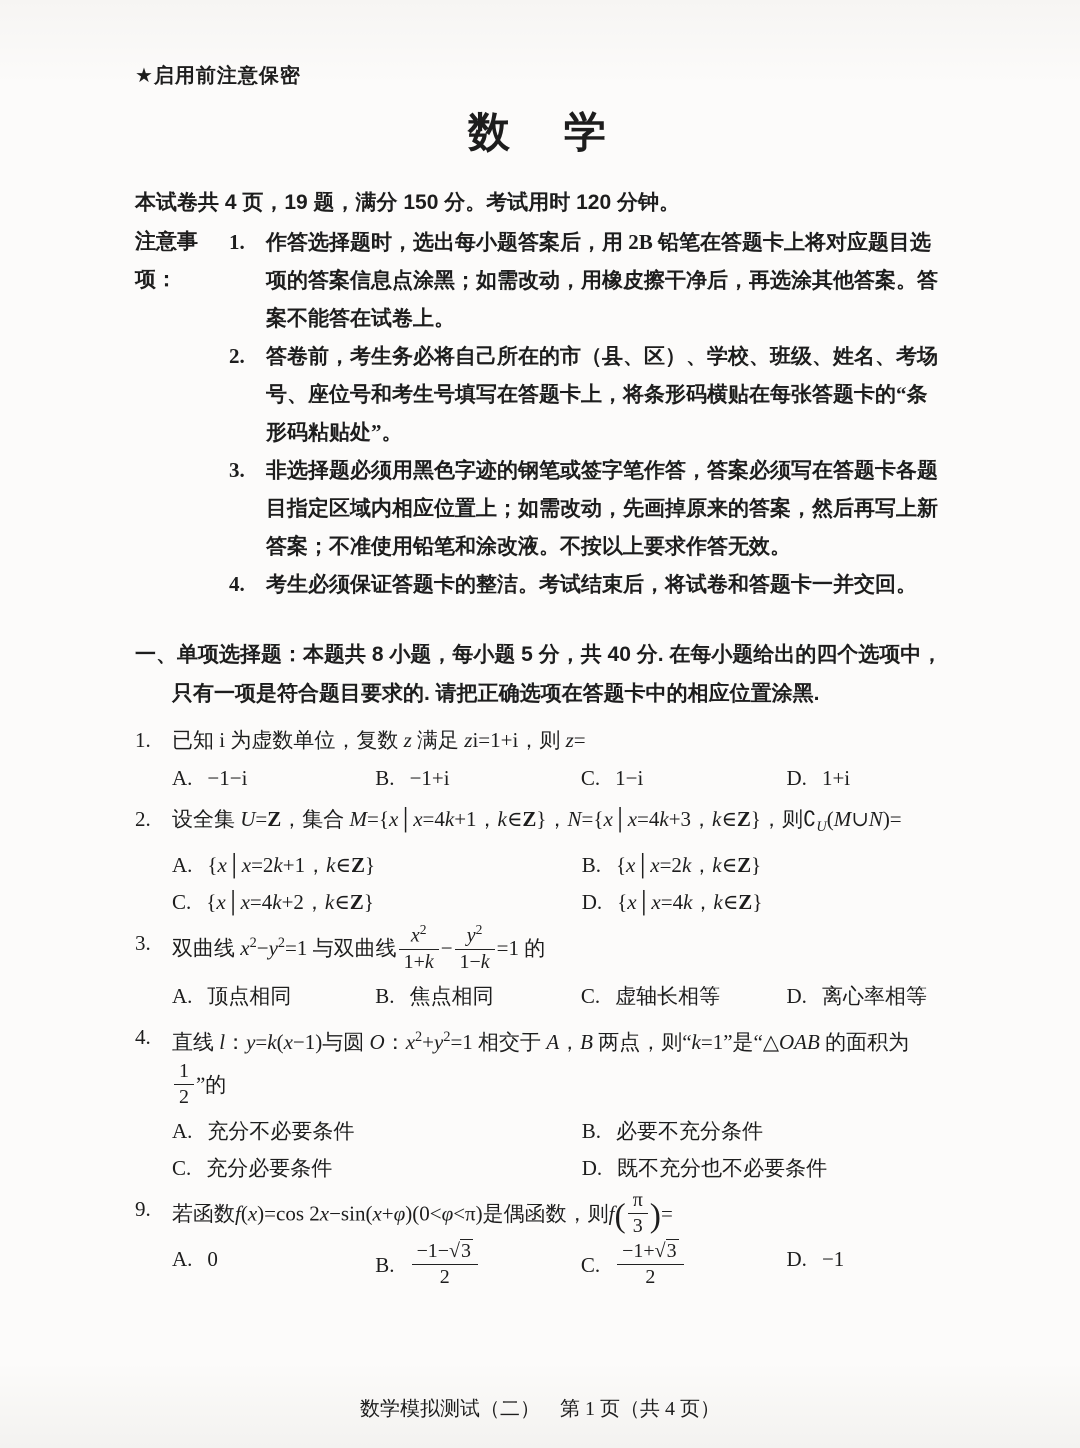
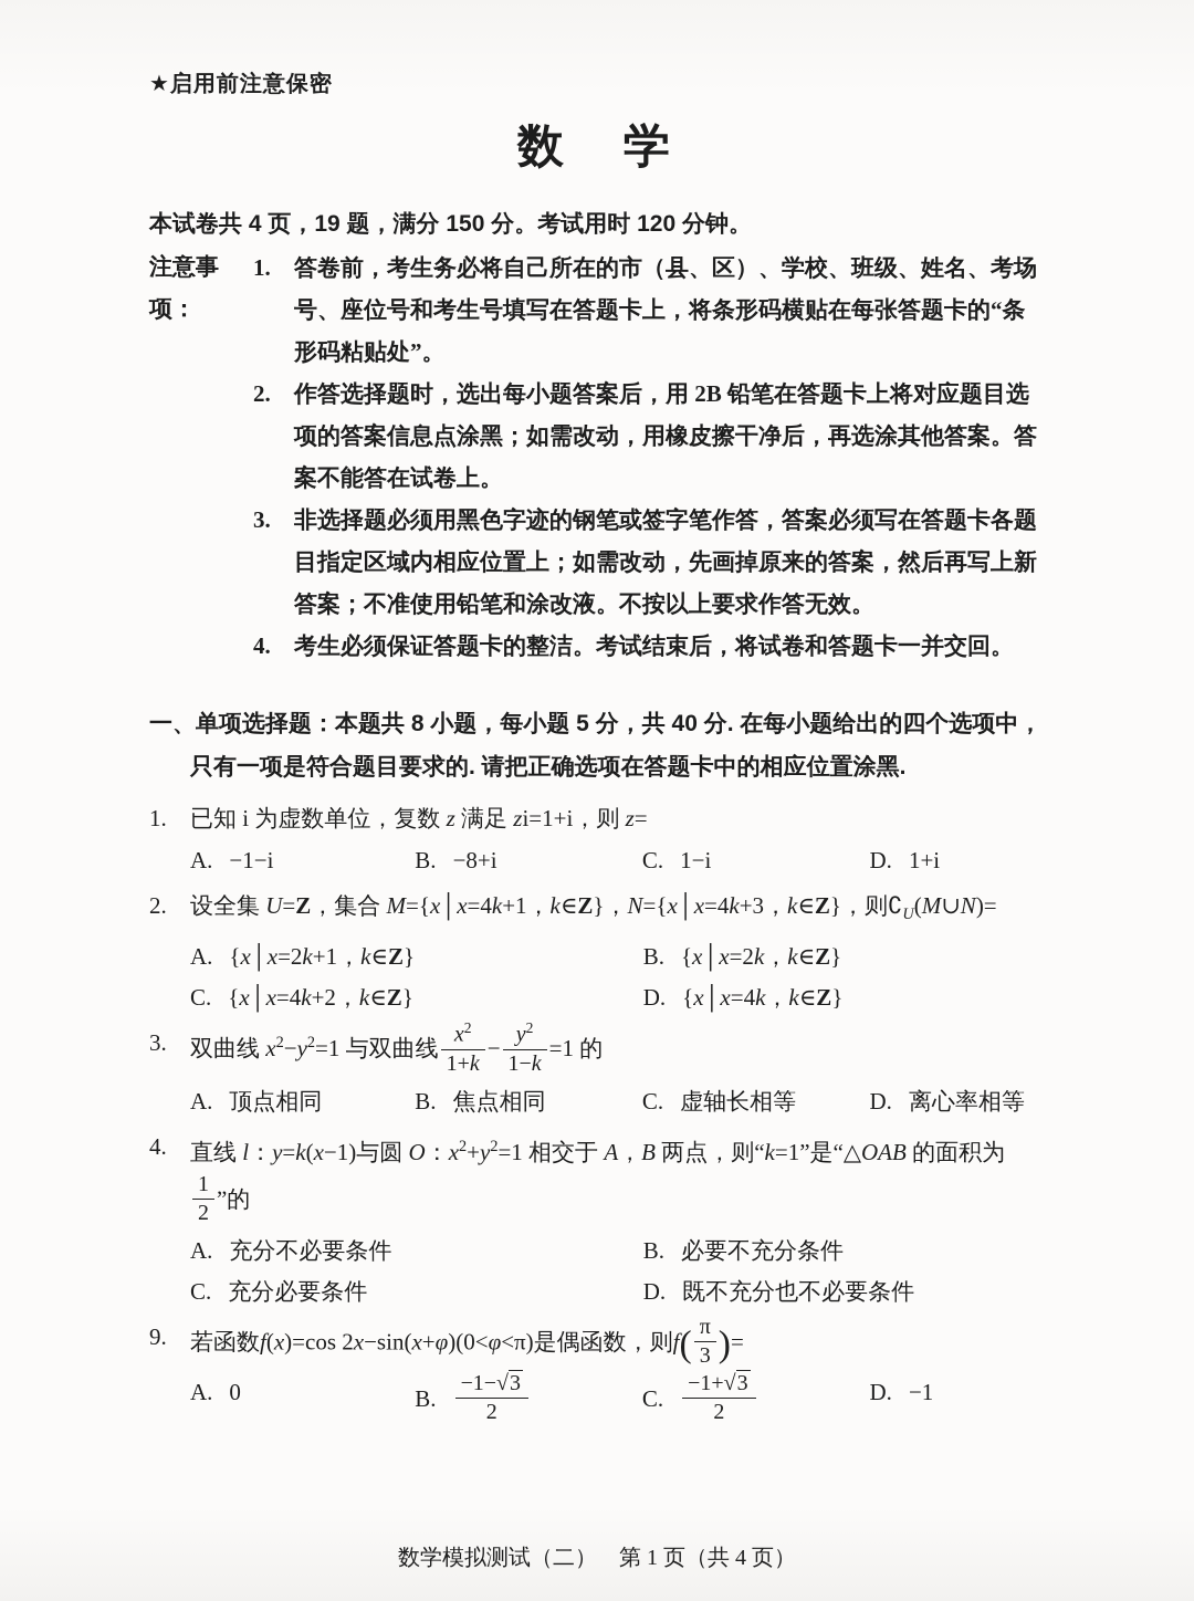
  ★启用前注意保密
  数 学
  本试卷共 4 页，19 题，满分 150 分。考试用时 120 分钟。
  注意事项：
  1.
- 作答选择题时，选出每小题答案后，用 2B 铅笔在答题卡上将对应题目选项的答案信息点涂黑；如需改动，用橡皮擦干净后，再选涂其他答案。答案不能答在试卷上。
+ 答卷前，考生务必将自己所在的市（县、区）、学校、班级、姓名、考场号、座位号和考生号填写在答题卡上，将条形码横贴在每张答题卡的“条形码粘贴处”。
  2.
- 答卷前，考生务必将自己所在的市（县、区）、学校、班级、姓名、考场号、座位号和考生号填写在答题卡上，将条形码横贴在每张答题卡的“条形码粘贴处”。
+ 作答选择题时，选出每小题答案后，用 2B 铅笔在答题卡上将对应题目选项的答案信息点涂黑；如需改动，用橡皮擦干净后，再选涂其他答案。答案不能答在试卷上。
  3.
  非选择题必须用黑色字迹的钢笔或签字笔作答，答案必须写在答题卡各题目指定区域内相应位置上；如需改动，先画掉原来的答案，然后再写上新答案；不准使用铅笔和涂改液。不按以上要求作答无效。
  4.
  考生必须保证答题卡的整洁。考试结束后，将试卷和答题卡一并交回。
  一、单项选择题：本题共 8 小题，每小题 5 分，共 40 分. 在每小题给出的四个选项中，只有一项是符合题目要求的. 请把正确选项在答题卡中的相应位置涂黑.
  1.
  已知 i 为虚数单位，复数 z 满足 zi=1+i，则 z=
  A. −1−i
- B. −1+i
+ B. −8+i
  C. 1−i
  D. 1+i
  2.
  设全集 U=Z，集合 M={x│x=4k+1，k∈Z}，N={x│x=4k+3，k∈Z}，则∁U(M∪N)=
  A. {x│x=2k+1，k∈Z}
  B. {x│x=2k，k∈Z}
  C. {x│x=4k+2，k∈Z}
  D. {x│x=4k，k∈Z}
  3.
  双曲线 x2−y2=1 与双曲线
  x2
  1+k
  −
  y2
  1−k
  =1 的
  A. 顶点相同
  B. 焦点相同
  C. 虚轴长相等
  D. 离心率相等
  4.
  直线 l：y=k(x−1)与圆 O：x2+y2=1 相交于 A，B 两点，则“k=1”是“△OAB 的面积为
  1
  2
  ”的
  A. 充分不必要条件
  B. 必要不充分条件
  C. 充分必要条件
  D. 既不充分也不必要条件
  9.
  若函数f(x)=cos 2x−sin(x+φ)(0<φ<π)是偶函数，则f(
  π
  3
  )=
  A. 0
  B.
  −1−√3
  2
  C.
  −1+√3
  2
  D. −1
  数学模拟测试（二） 第 1 页（共 4 页）
